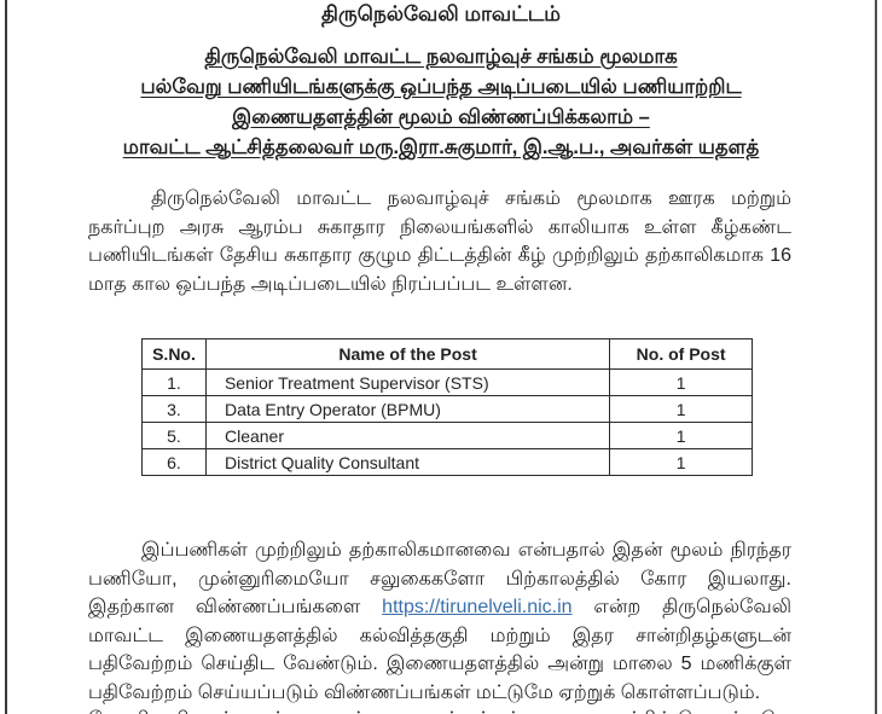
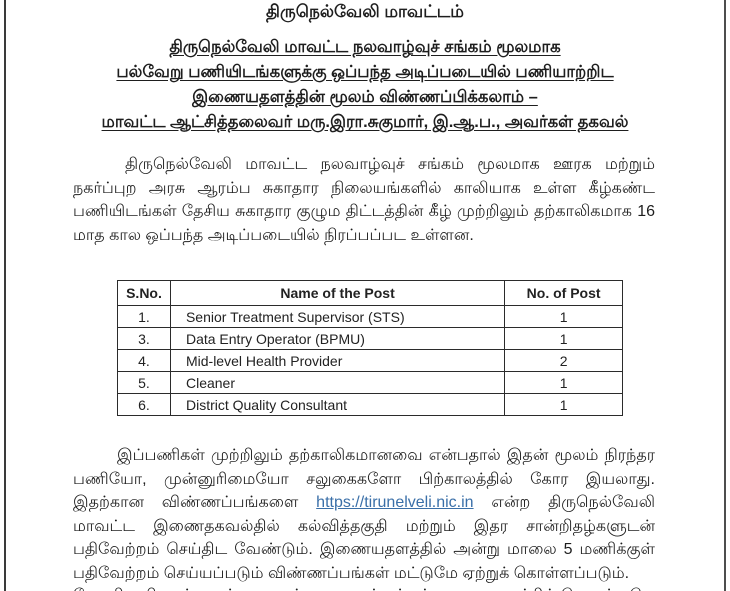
  திருநெல்வேலி மாவட்டம்
  திருநெல்வேலி மாவட்ட நலவாழ்வுச் சங்கம் மூலமாக
  பல்வேறு பணியிடங்களுக்கு ஒப்பந்த அடிப்படையில் பணியாற்றிட
  இணையதளத்தின் மூலம் விண்ணப்பிக்கலாம் –
- மாவட்ட ஆட்சித்தலைவர் மரு.இரா.சுகுமார், இ.ஆ.ப., அவர்கள் யதளத்
+ மாவட்ட ஆட்சித்தலைவர் மரு.இரா.சுகுமார், இ.ஆ.ப., அவர்கள் தகவல்
  திருநெல்வேலி மாவட்ட நலவாழ்வுச் சங்கம் மூலமாக ஊரக மற்றும் நகர்ப்புற அரசு ஆரம்ப சுகாதார நிலையங்களில் காலியாக உள்ள கீழ்கண்ட பணியிடங்கள் தேசிய சுகாதார குழும திட்டத்தின் கீழ் முற்றிலும் தற்காலிகமாக 16 மாத கால ஒப்பந்த அடிப்படையில் நிரப்பப்பட உள்ளன.
  S.No.	Name of the Post	No. of Post
  1.	Senior Treatment Supervisor (STS)	1
  3.	Data Entry Operator (BPMU)	1
+ 4.	Mid-level Health Provider	2
  5.	Cleaner	1
  6.	District Quality Consultant	1
- இப்பணிகள் முற்றிலும் தற்காலிகமானவை என்பதால் இதன் மூலம் நிரந்தர பணியோ, முன்னுரிமையோ சலுகைகளோ பிற்காலத்தில் கோர இயலாது. இதற்கான விண்ணப்பங்களை https://tirunelveli.nic.in என்ற திருநெல்வேலி மாவட்ட இணையதளத்தில் கல்வித்தகுதி மற்றும் இதர சான்றிதழ்களுடன் பதிவேற்றம் செய்திட வேண்டும். இணையதளத்தில் அன்று மாலை 5 மணிக்குள் பதிவேற்றம் செய்யப்படும் விண்ணப்பங்கள் மட்டுமே ஏற்றுக் கொள்ளப்படும்.
+ இப்பணிகள் முற்றிலும் தற்காலிகமானவை என்பதால் இதன் மூலம் நிரந்தர பணியோ, முன்னுரிமையோ சலுகைகளோ பிற்காலத்தில் கோர இயலாது. இதற்கான விண்ணப்பங்களை https://tirunelveli.nic.in என்ற திருநெல்வேலி மாவட்ட இணைதகவல்தில் கல்வித்தகுதி மற்றும் இதர சான்றிதழ்களுடன் பதிவேற்றம் செய்திட வேண்டும். இணையதளத்தில் அன்று மாலை 5 மணிக்குள் பதிவேற்றம் செய்யப்படும் விண்ணப்பங்கள் மட்டுமே ஏற்றுக் கொள்ளப்படும்.
